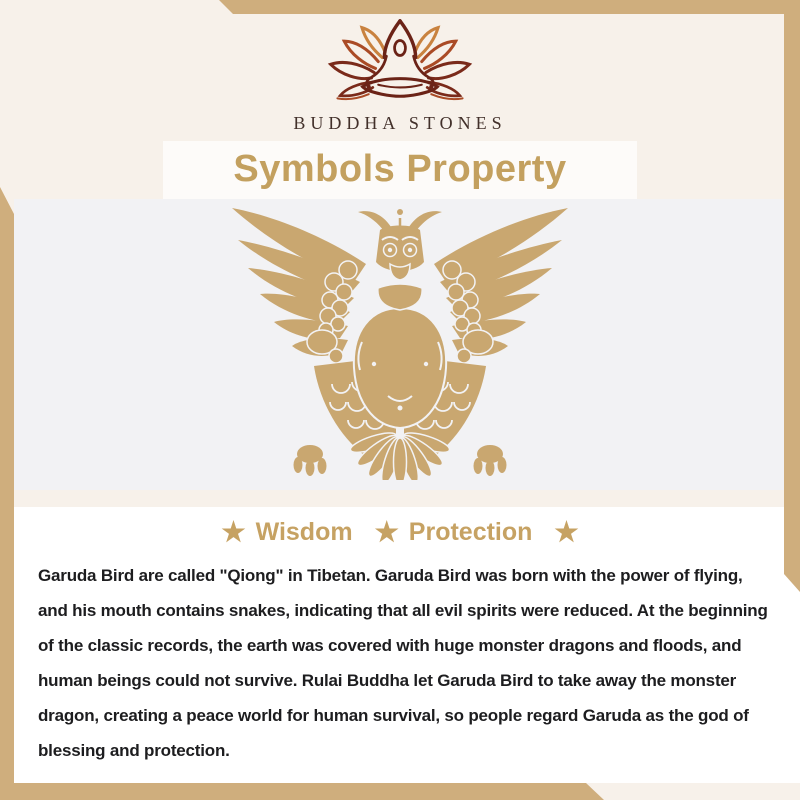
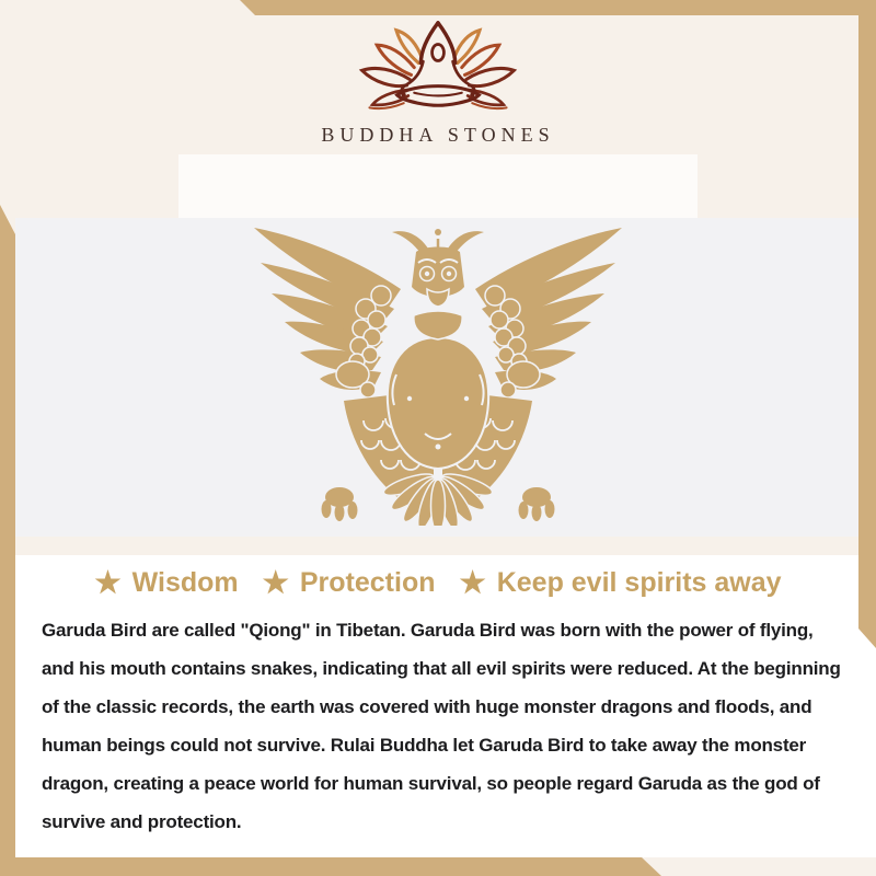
  BUDDHA STONES
- Symbols Property
  ★
  Wisdom
  ★
  Protection
  ★
+ Keep evil spirits away
- Garuda Bird are called "Qiong" in Tibetan. Garuda Bird was born with the power of flying, and his mouth contains snakes, indicating that all evil spirits were reduced. At the beginning of the classic records, the earth was covered with huge monster dragons and floods, and human beings could not survive. Rulai Buddha let Garuda Bird to take away the monster dragon, creating a peace world for human survival, so people regard Garuda as the god of blessing and protection.
+ Garuda Bird are called "Qiong" in Tibetan. Garuda Bird was born with the power of flying, and his mouth contains snakes, indicating that all evil spirits were reduced. At the beginning of the classic records, the earth was covered with huge monster dragons and floods, and human beings could not survive. Rulai Buddha let Garuda Bird to take away the monster dragon, creating a peace world for human survival, so people regard Garuda as the god of survive and protection.
